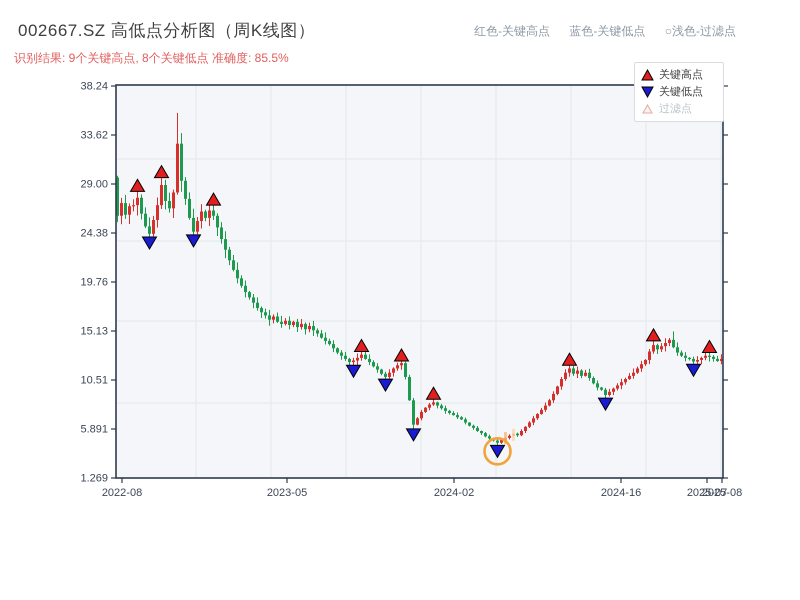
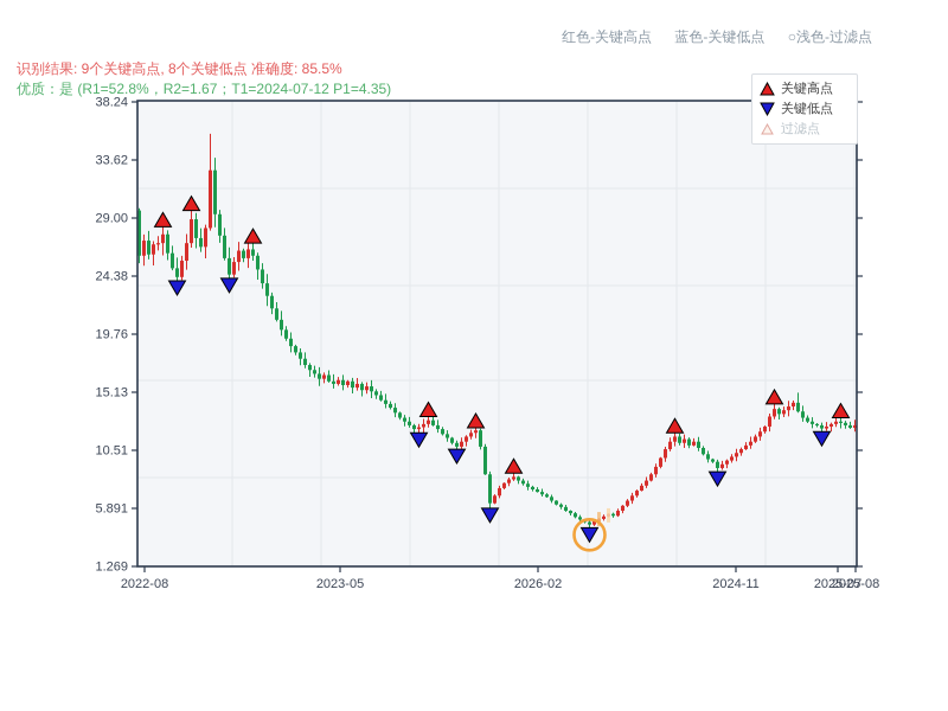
- 002667.SZ 高低点分析图（周K线图）
  识别结果: 9个关键高点, 8个关键低点 准确度: 85.5%
+ 优质：是 (R1=52.8%，R2=1.67；T1=2024-07-12 P1=4.35)
  红色-关键高点 蓝色-关键低点 ○浅色-过滤点
  38.24
  33.62
  29.00
  24.38
  19.76
  15.13
  10.51
  5.891
  1.269
  2022-08
  2023-05
- 2024-02
+ 2026-02
- 2024-16
+ 2024-11
  2025-07
  2025-08
  关键高点
  关键低点
  过滤点
